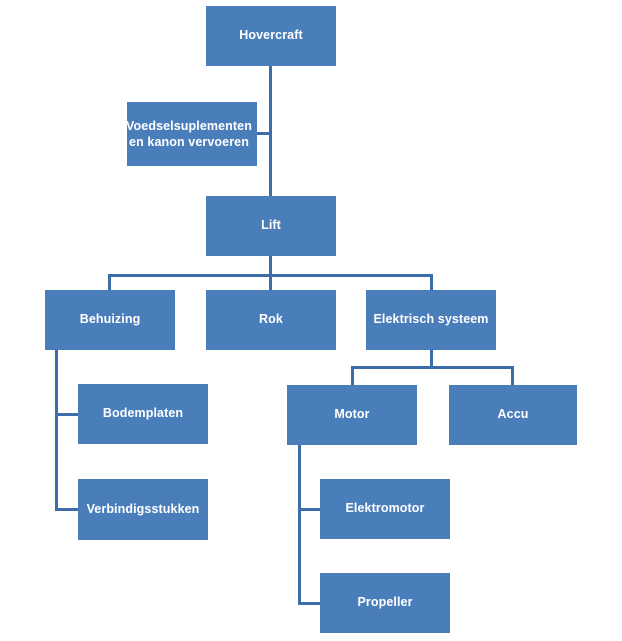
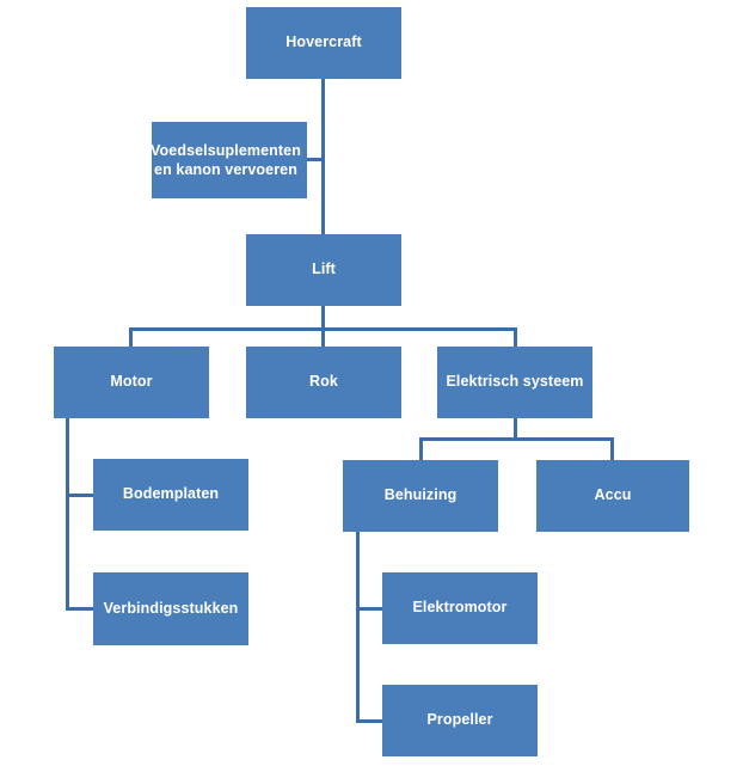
  Hovercraft
  Voedselsuplementen en kanon vervoeren
  Lift
- Behuizing
+ Motor
  Rok
  Elektrisch systeem
  Bodemplaten
  Verbindigsstukken
- Motor
+ Behuizing
  Accu
  Elektromotor
  Propeller
